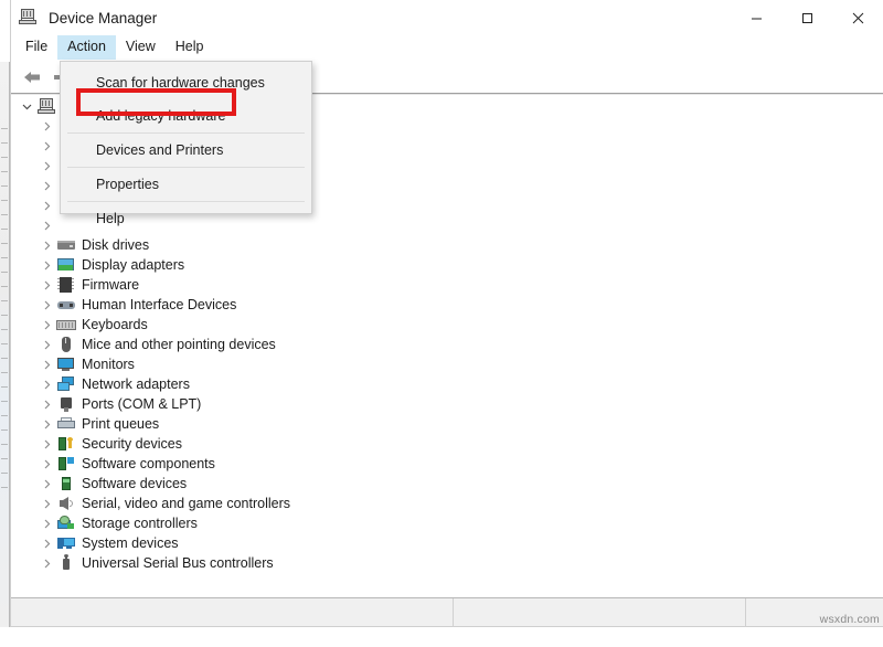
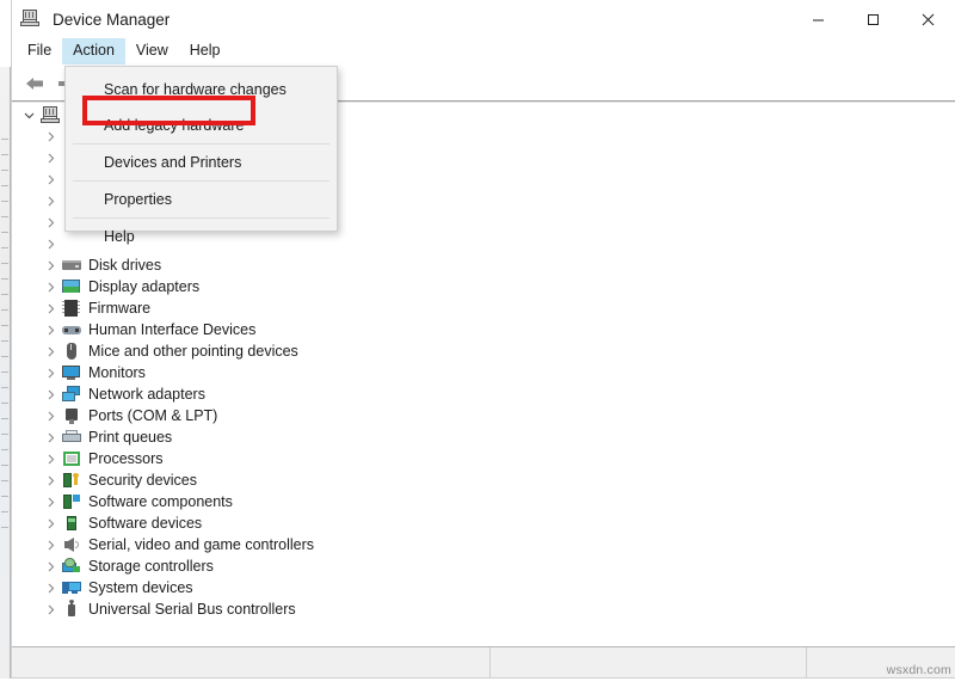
  Device Manager
  File
  Action
  View
  Help
  Disk drives
  Display adapters
  Firmware
  Human Interface Devices
- Keyboards
  Mice and other pointing devices
  Monitors
  Network adapters
  Ports (COM & LPT)
  Print queues
+ Processors
  Security devices
  Software components
  Software devices
  Serial, video and game controllers
  Storage controllers
  System devices
  Universal Serial Bus controllers
  wsxdn.com
  Scan for hardware changes
  Add legacy hardware
  Devices and Printers
  Properties
  Help
